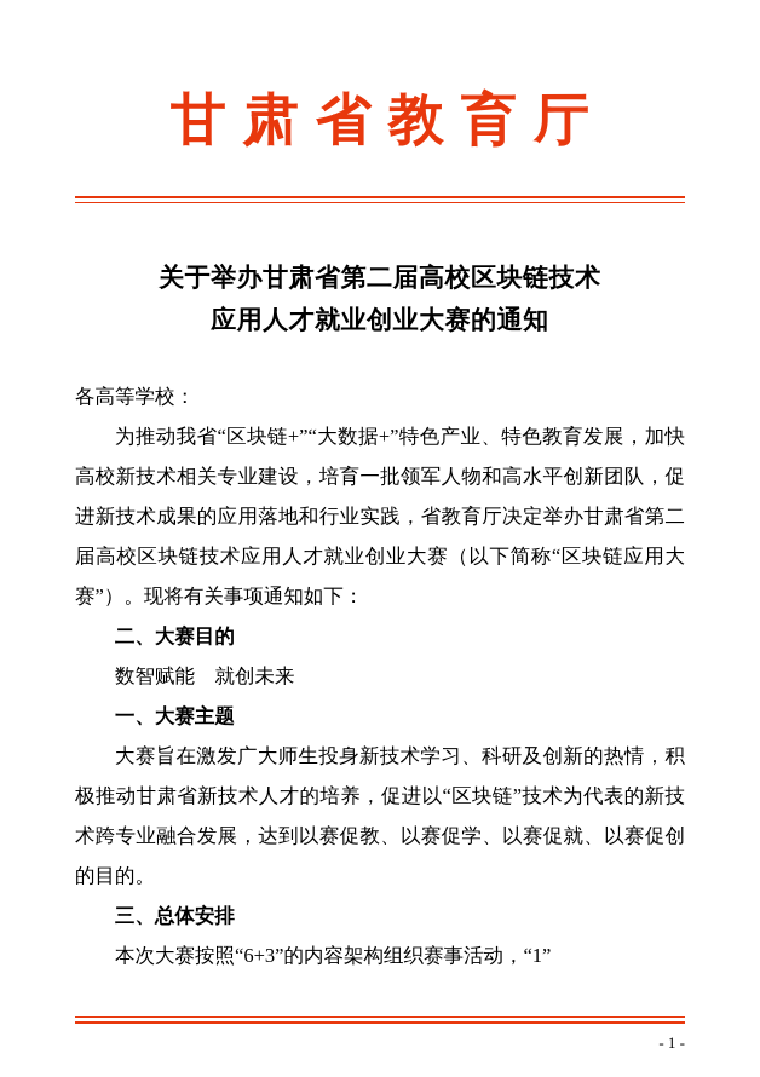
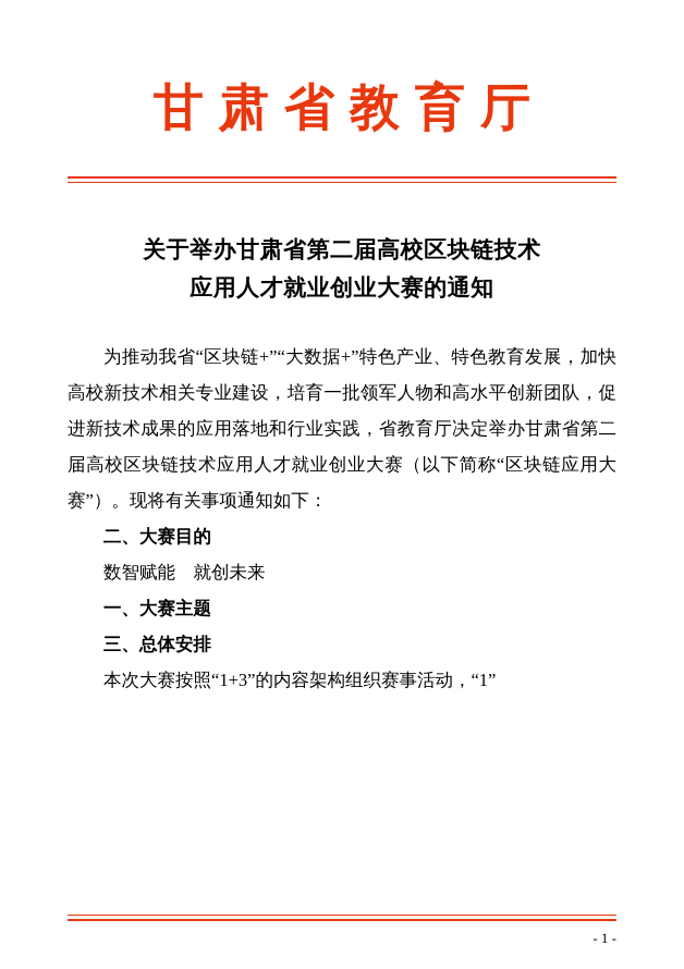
  甘肃省教育厅
  关于举办甘肃省第二届高校区块链技术
  应用人才就业创业大赛的通知
- 各高等学校：
  为推动我省“区块链+”“大数据+”特色产业、特色教育发展，加快高校新技术相关专业建设，培育一批领军人物和高水平创新团队，促进新技术成果的应用落地和行业实践，省教育厅决定举办甘肃省第二届高校区块链技术应用人才就业创业大赛（以下简称“区块链应用大赛”）。现将有关事项通知如下：
  二、大赛目的
  数智赋能 就创未来
  一、大赛主题
- 大赛旨在激发广大师生投身新技术学习、科研及创新的热情，积极推动甘肃省新技术人才的培养，促进以“区块链”技术为代表的新技术跨专业融合发展，达到以赛促教、以赛促学、以赛促就、以赛促创的目的。
  三、总体安排
- 本次大赛按照“6+3”的内容架构组织赛事活动，“1”
+ 本次大赛按照“1+3”的内容架构组织赛事活动，“1”
  - 1 -
